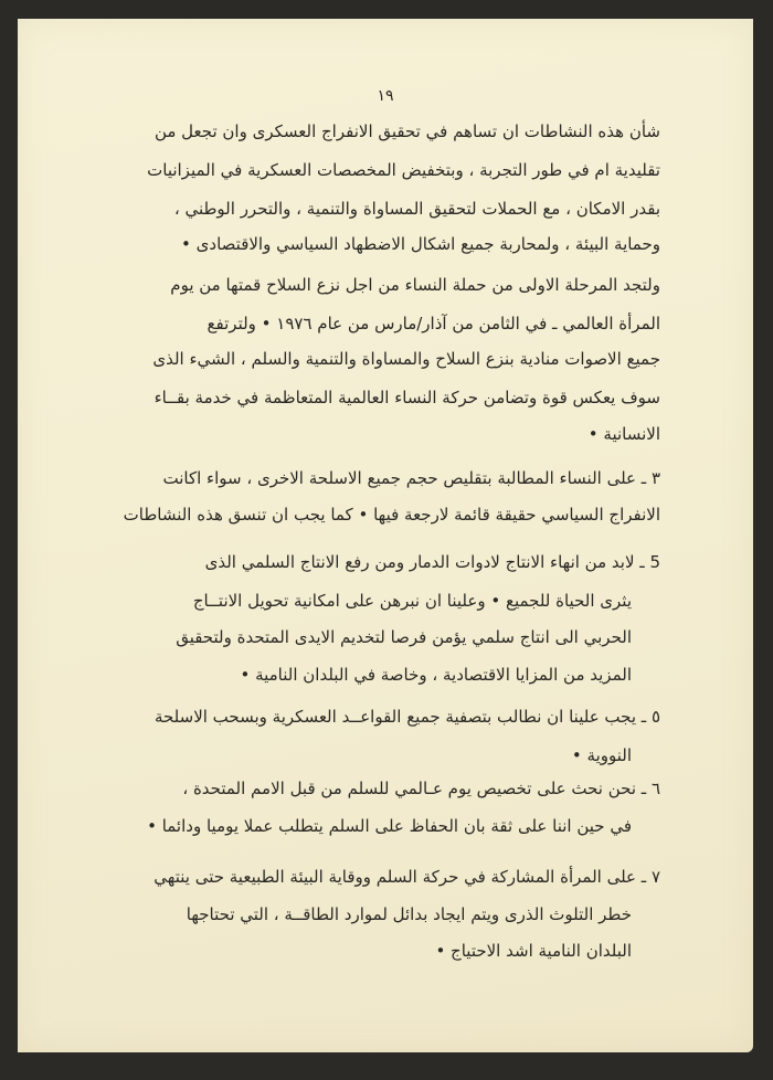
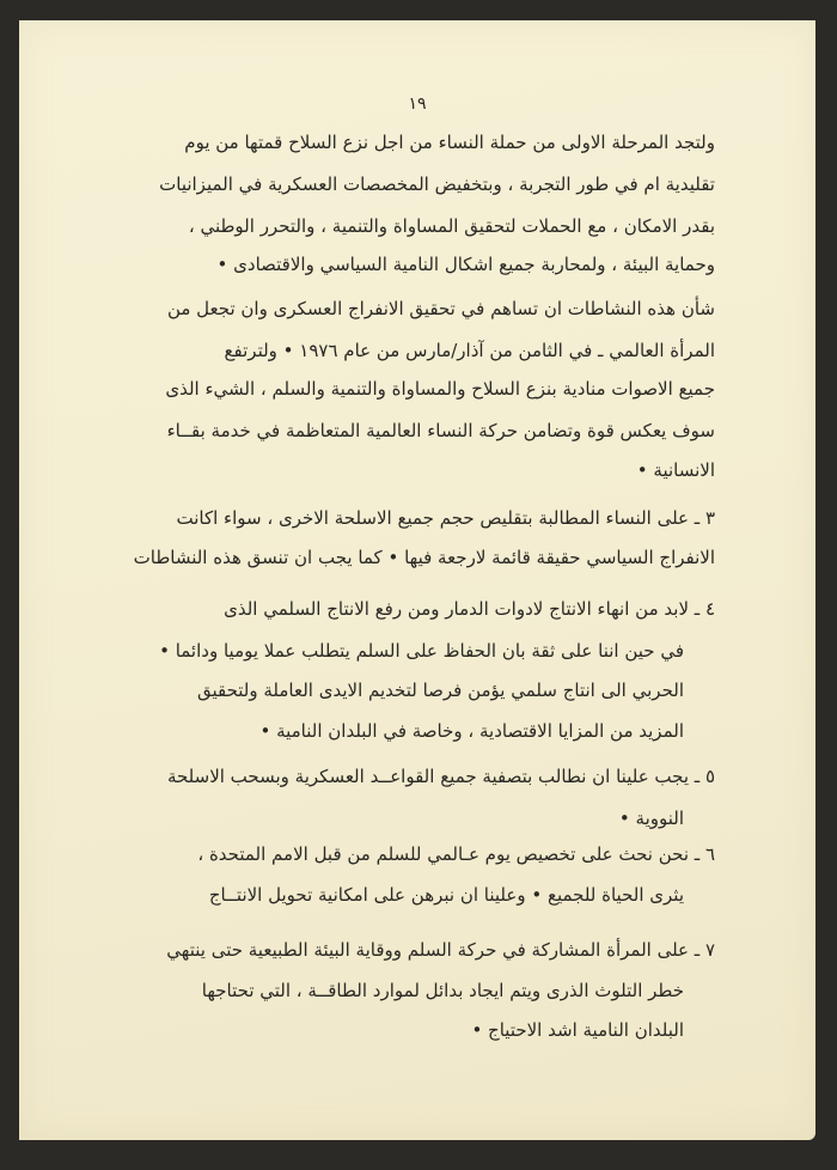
  ١٩
- شأن هذه النشاطات ان تساهم في تحقيق الانفراج العسكرى وان تجعل من
+ ولتجد المرحلة الاولى من حملة النساء من اجل نزع السلاح قمتها من يوم
  تقليدية ام في طور التجربة ، وبتخفيض المخصصات العسكرية في الميزانيات
  بقدر الامكان ، مع الحملات لتحقيق المساواة والتنمية ، والتحرر الوطني ،
- وحماية البيئة ، ولمحاربة جميع اشكال الاضطهاد السياسي والاقتصادى •
+ وحماية البيئة ، ولمحاربة جميع اشكال النامية السياسي والاقتصادى •
- ولتجد المرحلة الاولى من حملة النساء من اجل نزع السلاح قمتها من يوم
+ شأن هذه النشاطات ان تساهم في تحقيق الانفراج العسكرى وان تجعل من
  المرأة العالمي ـ في الثامن من آذار/مارس من عام ١٩٧٦ • ولترتفع
  جميع الاصوات منادية بنزع السلاح والمساواة والتنمية والسلم ، الشيء الذى
  سوف يعكس قوة وتضامن حركة النساء العالمية المتعاظمة في خدمة بقــاء
  الانسانية •
  ٣ ـ على النساء المطالبة بتقليص حجم جميع الاسلحة الاخرى ، سواء اكانت
  الانفراج السياسي حقيقة قائمة لارجعة فيها • كما يجب ان تنسق هذه النشاطات
- 5 ـ لابد من انهاء الانتاج لادوات الدمار ومن رفع الانتاج السلمي الذى
+ ٤ ـ لابد من انهاء الانتاج لادوات الدمار ومن رفع الانتاج السلمي الذى
- يثرى الحياة للجميع • وعلينا ان نبرهن على امكانية تحويل الانتــاج
+ في حين اننا على ثقة بان الحفاظ على السلم يتطلب عملا يوميا ودائما •
- الحربي الى انتاج سلمي يؤمن فرصا لتخديم الايدى المتحدة ولتحقيق
+ الحربي الى انتاج سلمي يؤمن فرصا لتخديم الايدى العاملة ولتحقيق
  المزيد من المزايا الاقتصادية ، وخاصة في البلدان النامية •
  ٥ ـ يجب علينا ان نطالب بتصفية جميع القواعــد العسكرية وبسحب الاسلحة
  النووية •
  ٦ ـ نحن نحث على تخصيص يوم عـالمي للسلم من قبل الامم المتحدة ،
- في حين اننا على ثقة بان الحفاظ على السلم يتطلب عملا يوميا ودائما •
+ يثرى الحياة للجميع • وعلينا ان نبرهن على امكانية تحويل الانتــاج
  ٧ ـ على المرأة المشاركة في حركة السلم ووقاية البيئة الطبيعية حتى ينتهي
  خطر التلوث الذرى ويتم ايجاد بدائل لموارد الطاقــة ، التي تحتاجها
  البلدان النامية اشد الاحتياج •
